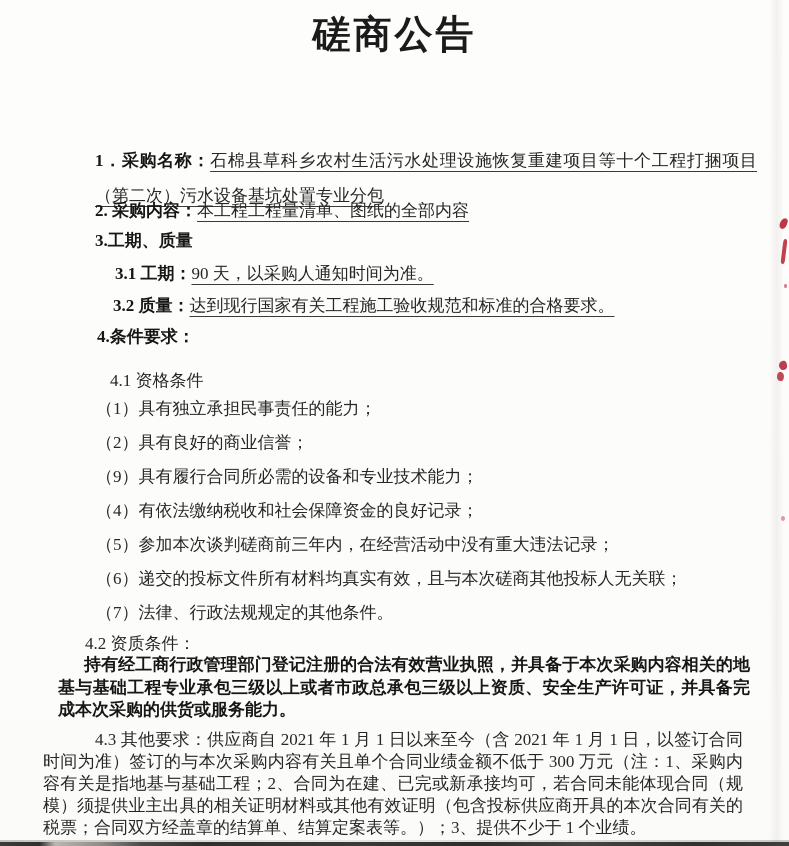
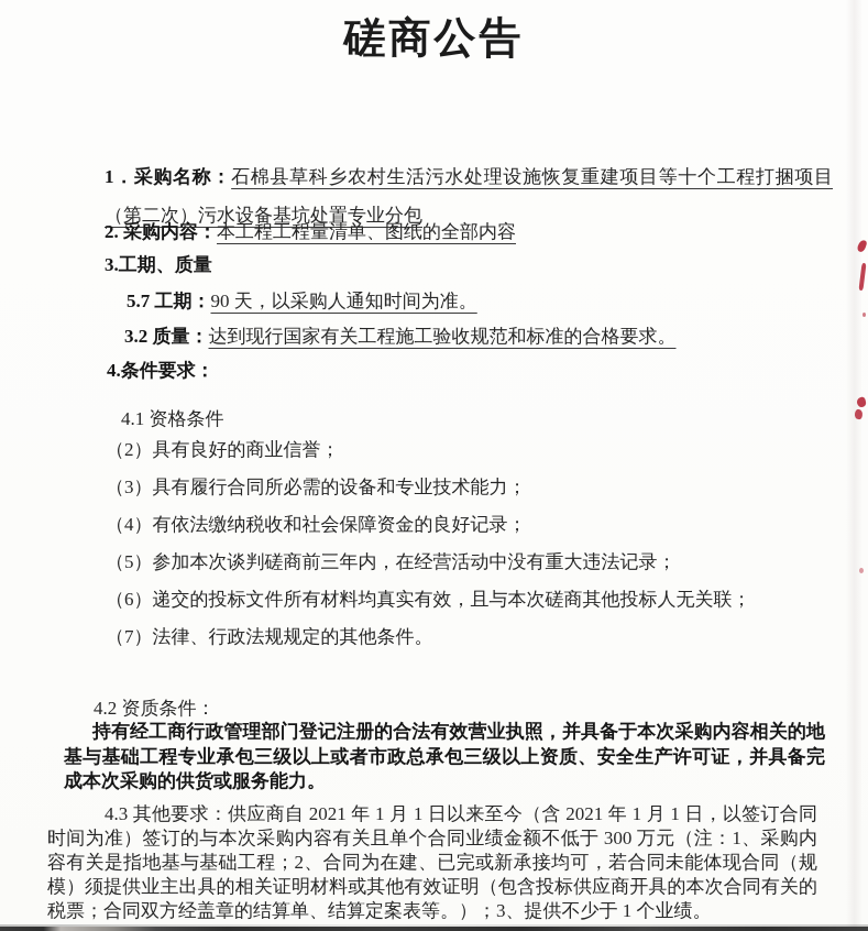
  磋商公告
  1．采购名称：石棉县草科乡农村生活污水处理设施恢复重建项目等十个工程打捆项目（第二次）污水设备基坑处置专业分包
  2. 采购内容：本工程工程量清单、图纸的全部内容
  3.工期、质量
- 3.1 工期：90 天，以采购人通知时间为准。
+ 5.7 工期：90 天，以采购人通知时间为准。
  3.2 质量：达到现行国家有关工程施工验收规范和标准的合格要求。
  4.条件要求：
  4.1 资格条件
- （1）具有独立承担民事责任的能力；
  （2）具有良好的商业信誉；
- （9）具有履行合同所必需的设备和专业技术能力；
+ （3）具有履行合同所必需的设备和专业技术能力；
  （4）有依法缴纳税收和社会保障资金的良好记录；
  （5）参加本次谈判磋商前三年内，在经营活动中没有重大违法记录；
  （6）递交的投标文件所有材料均真实有效，且与本次磋商其他投标人无关联；
  （7）法律、行政法规规定的其他条件。
  4.2 资质条件：
  持有经工商行政管理部门登记注册的合法有效营业执照，并具备于本次采购内容相关的地基与基础工程专业承包三级以上或者市政总承包三级以上资质、安全生产许可证，并具备完成本次采购的供货或服务能力。
  4.3 其他要求：供应商自 2021 年 1 月 1 日以来至今（含 2021 年 1 月 1 日，以签订合同时间为准）签订的与本次采购内容有关且单个合同业绩金额不低于 300 万元（注：1、采购内容有关是指地基与基础工程；2、合同为在建、已完或新承接均可，若合同未能体现合同（规模）须提供业主出具的相关证明材料或其他有效证明（包含投标供应商开具的本次合同有关的税票；合同双方经盖章的结算单、结算定案表等。）；3、提供不少于 1 个业绩。
